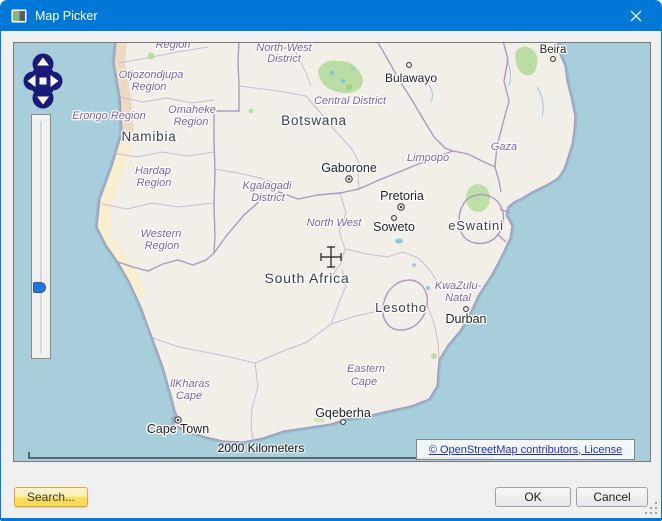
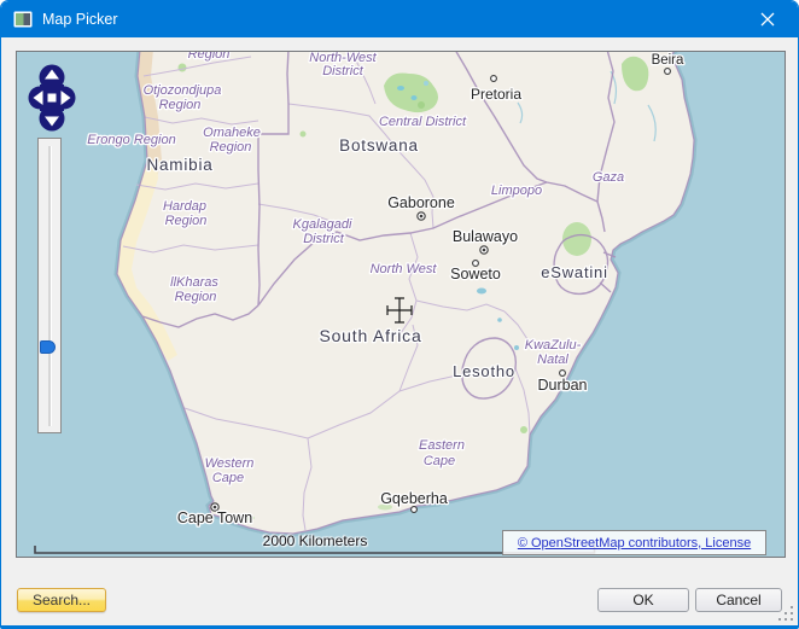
  Map Picker
  Region
  North-West
  District
  Otjozondjupa
  Region
  Omaheke
  Region
  Erongo Region
  Hardap
  Region
- Western
+ llKharas
  Region
  Kgalagadi
  District
  Central District
  Limpopo
  North West
  Gaza
  KwaZulu-
  Natal
  Eastern
  Cape
- llKharas
+ Western
  Cape
  Namibia
  Botswana
  South Africa
  Lesotho
  eSwatini
- Bulawayo
+ Pretoria
  Beira
  Gaborone
- Pretoria
+ Bulawayo
  Soweto
  Durban
  Gqeberha
  Cape Town
  2000 Kilometers
  © OpenStreetMap contributors, License
  Search...
  OK
  Cancel
